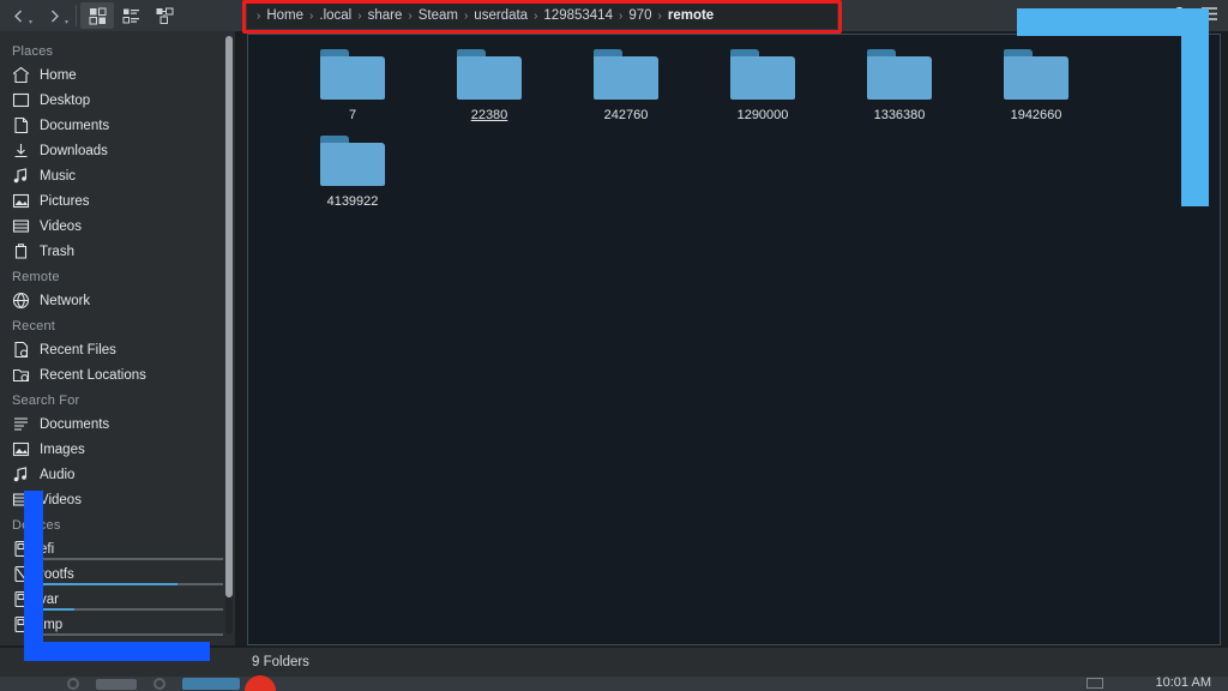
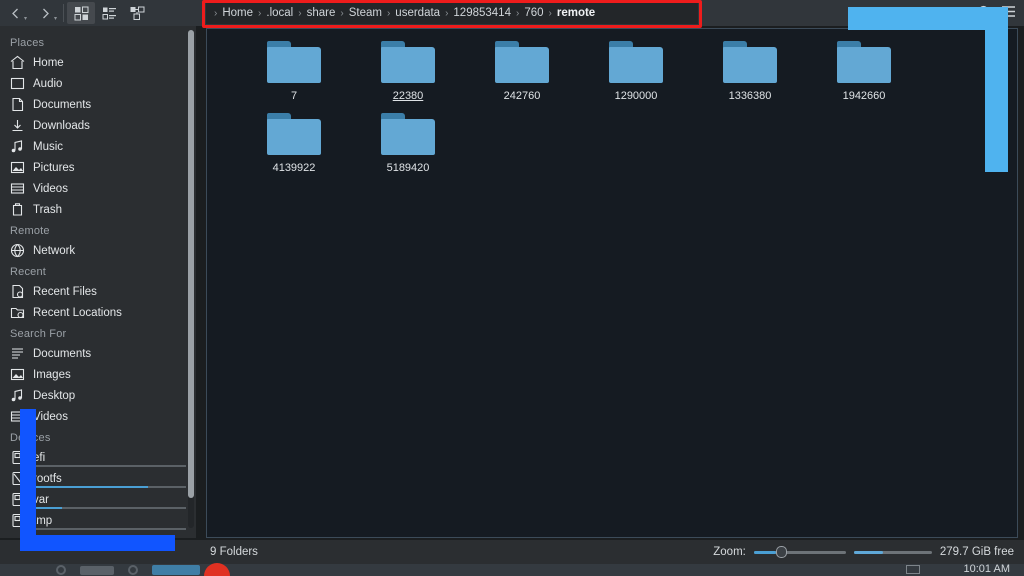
  ›
  Home
  ›
  .local
  ›
  share
  ›
  Steam
  ›
  userdata
  ›
  129853414
  ›
- 970
+ 760
  ›
  remote
  Places
  Home
- Desktop
+ Audio
  Documents
  Downloads
  Music
  Pictures
  Videos
  Trash
  Remote
  Network
  Recent
  Recent Files
  Recent Locations
  Search For
  Documents
  Images
- Audio
+ Desktop
  Videos
  efi
  ootfs
  7
  22380
  242760
  1290000
  1336380
  1942660
  4139922
+ 5189420
  9 Folders
+ Zoom:
+ 279.7 GiB free
  10:01 AM
